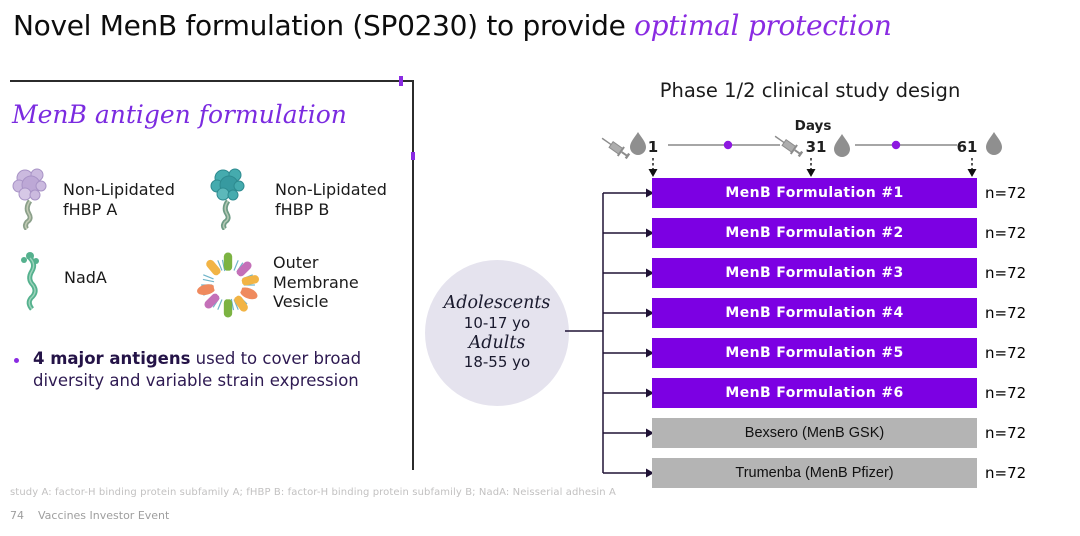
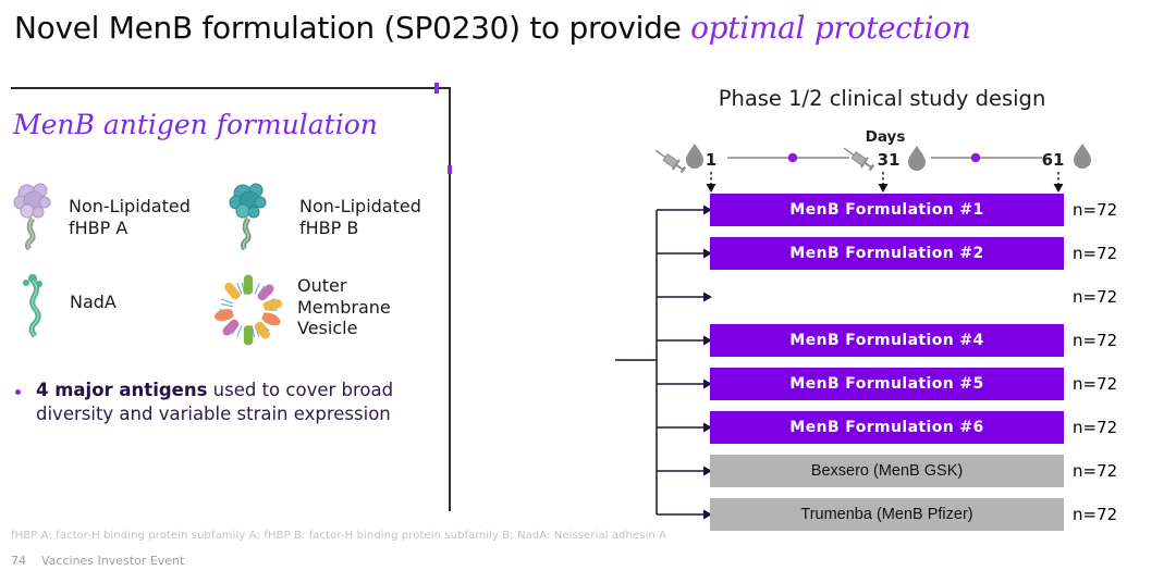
  Novel MenB formulation (SP0230) to provide optimal protection
  MenB antigen formulation
  Non-Lipidated
  fHBP A
  Non-Lipidated
  fHBP B
  NadA
  Outer
  Membrane
  Vesicle
  4 major antigens used to cover broad diversity and variable strain expression
  Phase 1/2 clinical study design
  Days
  1
  31
  61
- Adolescents
- 10-17 yo
- Adults
- 18-55 yo
  MenB Formulation #1
  n=72
  MenB Formulation #2
  n=72
- MenB Formulation #3
  n=72
  MenB Formulation #4
  n=72
  MenB Formulation #5
  n=72
  MenB Formulation #6
  n=72
  Bexsero (MenB GSK)
  n=72
  Trumenba (MenB Pfizer)
  n=72
- study A: factor-H binding protein subfamily A; fHBP B: factor-H binding protein subfamily B; NadA: Neisserial adhesin A
+ fHBP A: factor-H binding protein subfamily A; fHBP B: factor-H binding protein subfamily B; NadA: Neisserial adhesin A
  74 Vaccines Investor Event
